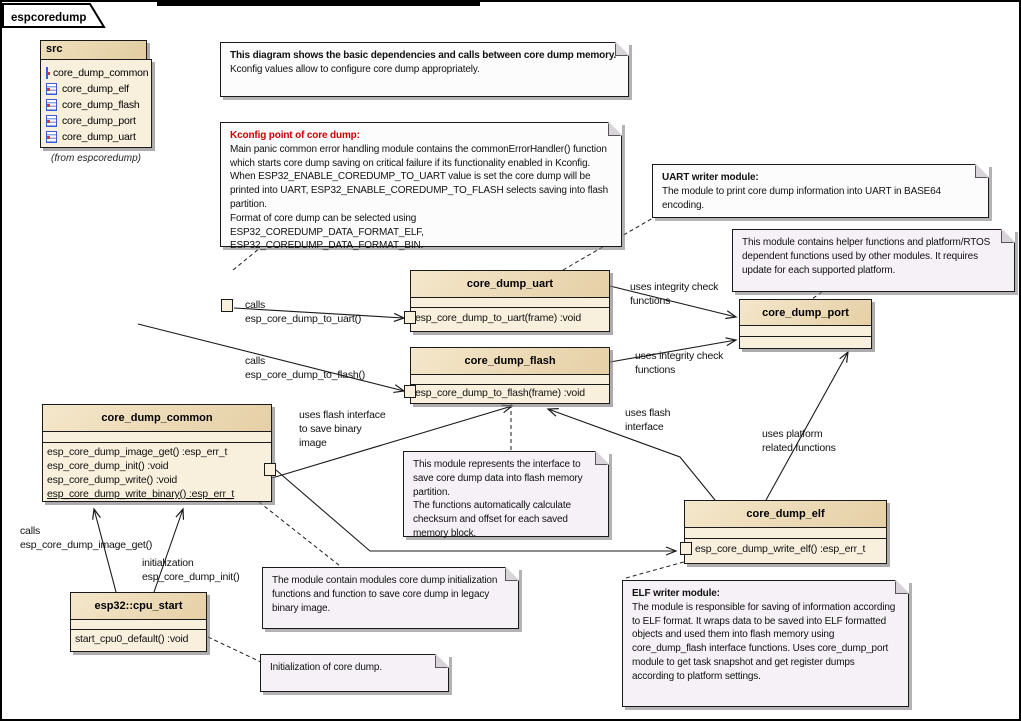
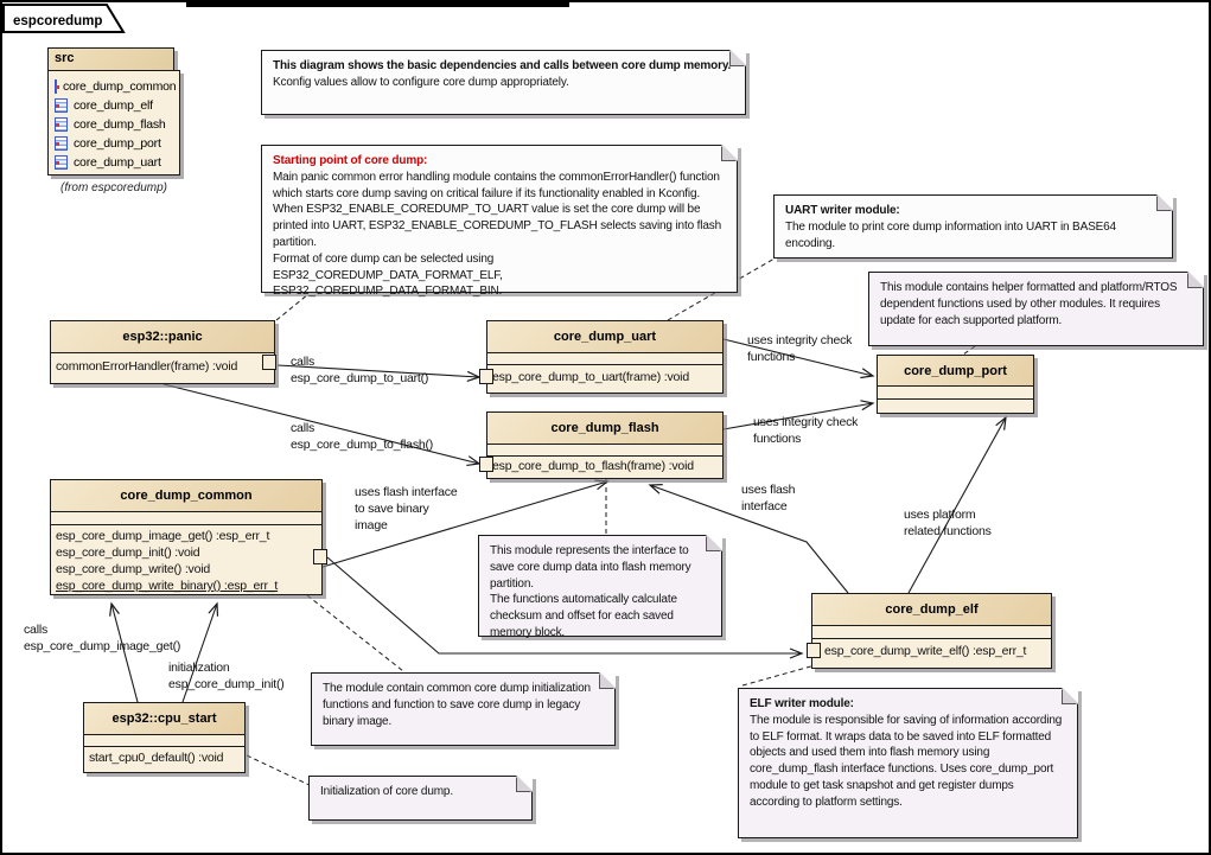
  espcoredump
  src
  core_dump_common
  core_dump_elf
  core_dump_flash
  core_dump_port
  core_dump_uart
  (from espcoredump)
  This diagram shows the basic dependencies and calls between core dump memory.
  Kconfig values allow to configure core dump appropriately.
- Kconfig point of core dump:
+ Starting point of core dump:
  Main panic common error handling module contains the commonErrorHandler() function which starts core dump saving on critical failure if its functionality enabled in Kconfig.
  When ESP32_ENABLE_COREDUMP_TO_UART value is set the core dump will be printed into UART, ESP32_ENABLE_COREDUMP_TO_FLASH selects saving into flash partition.
  Format of core dump can be selected using ESP32_COREDUMP_DATA_FORMAT_ELF, ESP32_COREDUMP_DATA_FORMAT_BIN.
  UART writer module:
  The module to print core dump information into UART in BASE64 encoding.
- This module contains helper functions and platform/RTOS dependent functions used by other modules. It requires update for each supported platform.
+ This module contains helper formatted and platform/RTOS dependent functions used by other modules. It requires update for each supported platform.
  This module represents the interface to save core dump data into flash memory partition.
  The functions automatically calculate checksum and offset for each saved memory block.
- The module contain modules core dump initialization functions and function to save core dump in legacy binary image.
+ The module contain common core dump initialization functions and function to save core dump in legacy binary image.
  Initialization of core dump.
  ELF writer module:
  The module is responsible for saving of information according to ELF format. It wraps data to be saved into ELF formatted objects and used them into flash memory using core_dump_flash interface functions. Uses core_dump_port module to get task snapshot and get register dumps according to platform settings.
+ esp32::panic
+ commonErrorHandler(frame) :void
  core_dump_uart
  esp_core_dump_to_uart(frame) :void
  core_dump_flash
  esp_core_dump_to_flash(frame) :void
  core_dump_port
  core_dump_common
  esp_core_dump_image_get() :esp_err_t
  esp_core_dump_init() :void
  esp_core_dump_write() :void
  esp_core_dump_write_binary() :esp_err_t
  core_dump_elf
  esp_core_dump_write_elf() :esp_err_t
  esp32::cpu_start
  start_cpu0_default() :void
  calls
  esp_core_dump_to_uart()
  calls
  esp_core_dump_to_flash()
  uses integrity check
  functions
  uses integrity check
  functions
  uses flash interface
  to save binary
  image
  uses flash
  interface
  uses platform
  related functions
  calls
  esp_core_dump_image_get()
  initialization
  esp_core_dump_init()
